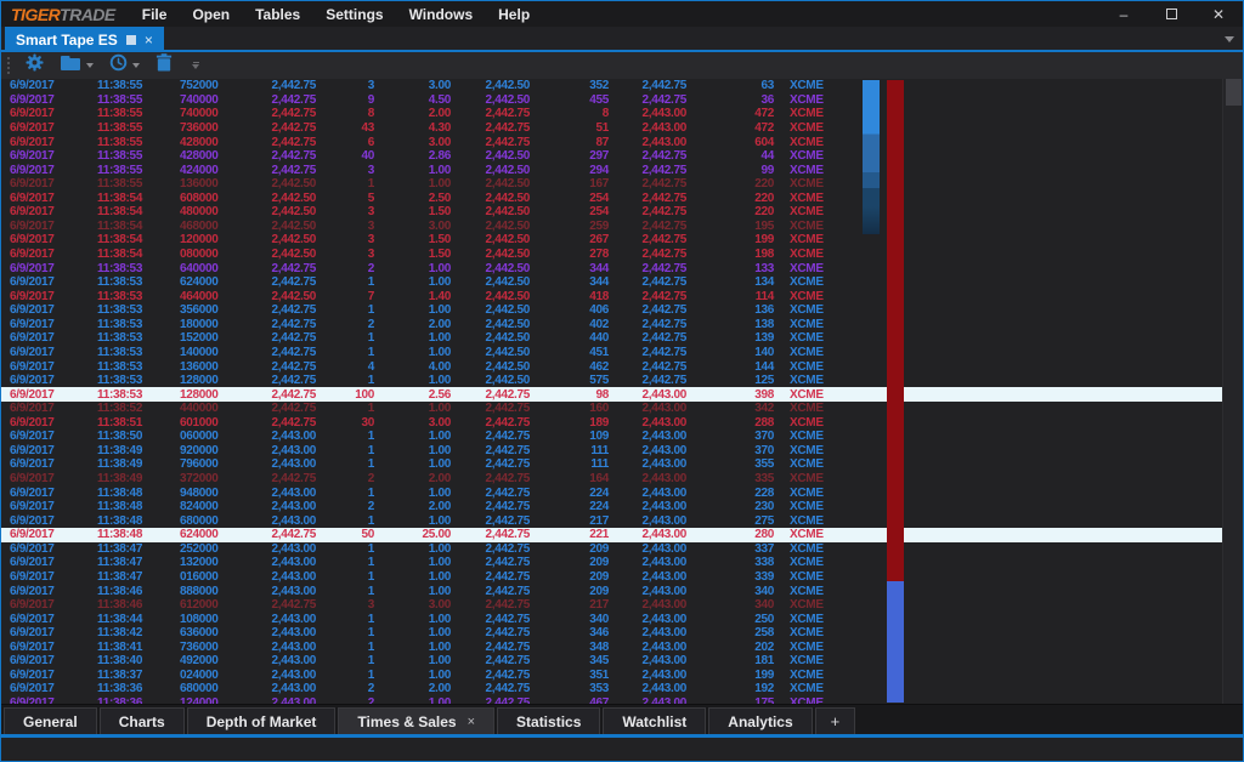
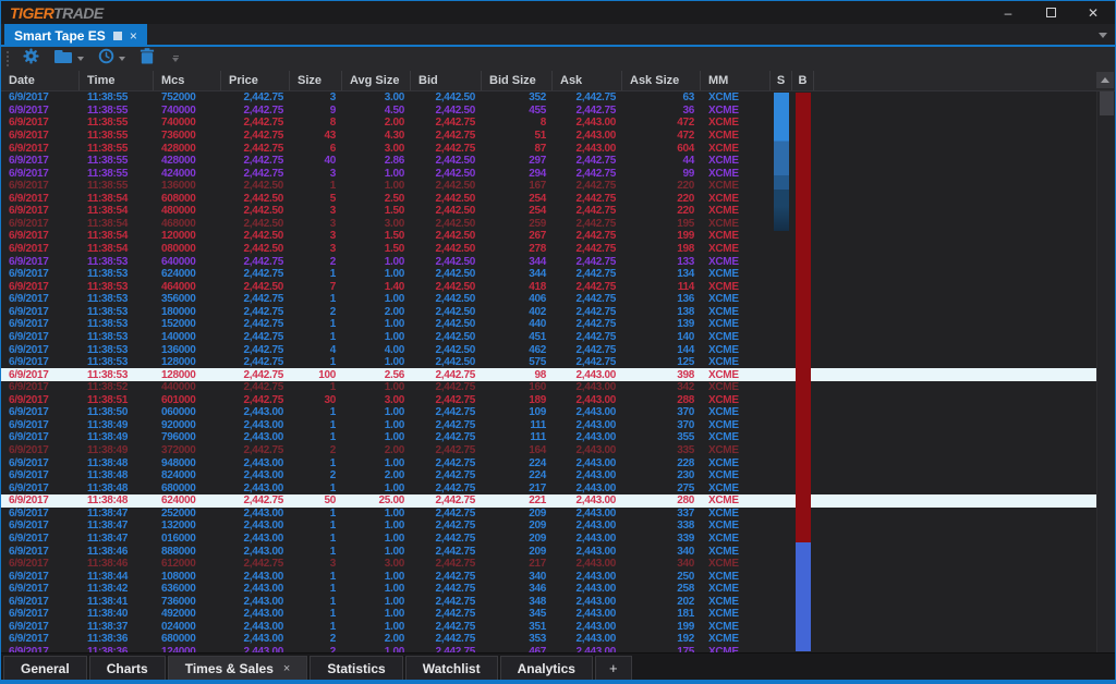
  TIGERTRADE
- File
- Open
- Tables
- Settings
- Windows
- Help
  –
  ✕
  Smart Tape ES
  ×
+ Date
+ Time
+ Mcs
+ Price
+ Size
+ Avg Size
+ Bid
+ Bid Size
+ Ask
+ Ask Size
+ MM
+ S
+ B
  6/9/2017
  11:38:55
  752000
  2,442.75
  3
  3.00
  2,442.50
  352
  2,442.75
  63
  XCME
  6/9/2017
  11:38:55
  740000
  2,442.75
  9
  4.50
  2,442.50
  455
  2,442.75
  36
  XCME
  6/9/2017
  11:38:55
  740000
  2,442.75
  8
  2.00
  2,442.75
  8
  2,443.00
  472
  XCME
  6/9/2017
  11:38:55
  736000
  2,442.75
  43
  4.30
  2,442.75
  51
  2,443.00
  472
  XCME
  6/9/2017
  11:38:55
  428000
  2,442.75
  6
  3.00
  2,442.75
  87
  2,443.00
  604
  XCME
  6/9/2017
  11:38:55
  428000
  2,442.75
  40
  2.86
  2,442.50
  297
  2,442.75
  44
  XCME
  6/9/2017
  11:38:55
  424000
  2,442.75
  3
  1.00
  2,442.50
  294
  2,442.75
  99
  XCME
  6/9/2017
  11:38:55
  136000
  2,442.50
  1
  1.00
  2,442.50
  167
  2,442.75
  220
  XCME
  6/9/2017
  11:38:54
  608000
  2,442.50
  5
  2.50
  2,442.50
  254
  2,442.75
  220
  XCME
  6/9/2017
  11:38:54
  480000
  2,442.50
  3
  1.50
  2,442.50
  254
  2,442.75
  220
  XCME
  6/9/2017
  11:38:54
  468000
  2,442.50
  3
  3.00
  2,442.50
  259
  2,442.75
  195
  XCME
  6/9/2017
  11:38:54
  120000
  2,442.50
  3
  1.50
  2,442.50
  267
  2,442.75
  199
  XCME
  6/9/2017
  11:38:54
  080000
  2,442.50
  3
  1.50
  2,442.50
  278
  2,442.75
  198
  XCME
  6/9/2017
  11:38:53
  640000
  2,442.75
  2
  1.00
  2,442.50
  344
  2,442.75
  133
  XCME
  6/9/2017
  11:38:53
  624000
  2,442.75
  1
  1.00
  2,442.50
  344
  2,442.75
  134
  XCME
  6/9/2017
  11:38:53
  464000
  2,442.50
  7
  1.40
  2,442.50
  418
  2,442.75
  114
  XCME
  6/9/2017
  11:38:53
  356000
  2,442.75
  1
  1.00
  2,442.50
  406
  2,442.75
  136
  XCME
  6/9/2017
  11:38:53
  180000
  2,442.75
  2
  2.00
  2,442.50
  402
  2,442.75
  138
  XCME
  6/9/2017
  11:38:53
  152000
  2,442.75
  1
  1.00
  2,442.50
  440
  2,442.75
  139
  XCME
  6/9/2017
  11:38:53
  140000
  2,442.75
  1
  1.00
  2,442.50
  451
  2,442.75
  140
  XCME
  6/9/2017
  11:38:53
  136000
  2,442.75
  4
  4.00
  2,442.50
  462
  2,442.75
  144
  XCME
  6/9/2017
  11:38:53
  128000
  2,442.75
  1
  1.00
  2,442.50
  575
  2,442.75
  125
  XCME
  6/9/2017
  11:38:53
  128000
  2,442.75
  100
  2.56
  2,442.75
  98
  2,443.00
  398
  XCME
  6/9/2017
  11:38:52
  440000
  2,442.75
  1
  1.00
  2,442.75
  160
  2,443.00
  342
  XCME
  6/9/2017
  11:38:51
  601000
  2,442.75
  30
  3.00
  2,442.75
  189
  2,443.00
  288
  XCME
  6/9/2017
  11:38:50
  060000
  2,443.00
  1
  1.00
  2,442.75
  109
  2,443.00
  370
  XCME
  6/9/2017
  11:38:49
  920000
  2,443.00
  1
  1.00
  2,442.75
  111
  2,443.00
  370
  XCME
  6/9/2017
  11:38:49
  796000
  2,443.00
  1
  1.00
  2,442.75
  111
  2,443.00
  355
  XCME
  6/9/2017
  11:38:49
  372000
  2,442.75
  2
  2.00
  2,442.75
  164
  2,443.00
  335
  XCME
  6/9/2017
  11:38:48
  948000
  2,443.00
  1
  1.00
  2,442.75
  224
  2,443.00
  228
  XCME
  6/9/2017
  11:38:48
  824000
  2,443.00
  2
  2.00
  2,442.75
  224
  2,443.00
  230
  XCME
  6/9/2017
  11:38:48
  680000
  2,443.00
  1
  1.00
  2,442.75
  217
  2,443.00
  275
  XCME
  6/9/2017
  11:38:48
  624000
  2,442.75
  50
  25.00
  2,442.75
  221
  2,443.00
  280
  XCME
  6/9/2017
  11:38:47
  252000
  2,443.00
  1
  1.00
  2,442.75
  209
  2,443.00
  337
  XCME
  6/9/2017
  11:38:47
  132000
  2,443.00
  1
  1.00
  2,442.75
  209
  2,443.00
  338
  XCME
  6/9/2017
  11:38:47
  016000
  2,443.00
  1
  1.00
  2,442.75
  209
  2,443.00
  339
  XCME
  6/9/2017
  11:38:46
  888000
  2,443.00
  1
  1.00
  2,442.75
  209
  2,443.00
  340
  XCME
  6/9/2017
  11:38:46
  612000
  2,442.75
  3
  3.00
  2,442.75
  217
  2,443.00
  340
  XCME
  6/9/2017
  11:38:44
  108000
  2,443.00
  1
  1.00
  2,442.75
  340
  2,443.00
  250
  XCME
  6/9/2017
  11:38:42
  636000
  2,443.00
  1
  1.00
  2,442.75
  346
  2,443.00
  258
  XCME
  6/9/2017
  11:38:41
  736000
  2,443.00
  1
  1.00
  2,442.75
  348
  2,443.00
  202
  XCME
  6/9/2017
  11:38:40
  492000
  2,443.00
  1
  1.00
  2,442.75
  345
  2,443.00
  181
  XCME
  6/9/2017
  11:38:37
  024000
  2,443.00
  1
  1.00
  2,442.75
  351
  2,443.00
  199
  XCME
  6/9/2017
  11:38:36
  680000
  2,443.00
  2
  2.00
  2,442.75
  353
  2,443.00
  192
  XCME
  6/9/2017
  11:38:36
  124000
  2,443.00
  2
  1.00
  2,442.75
  467
  2,443.00
  175
  XCME
  General
  Charts
- Depth of Market
  Times & Sales
  ×
  Statistics
  Watchlist
  Analytics
  +
